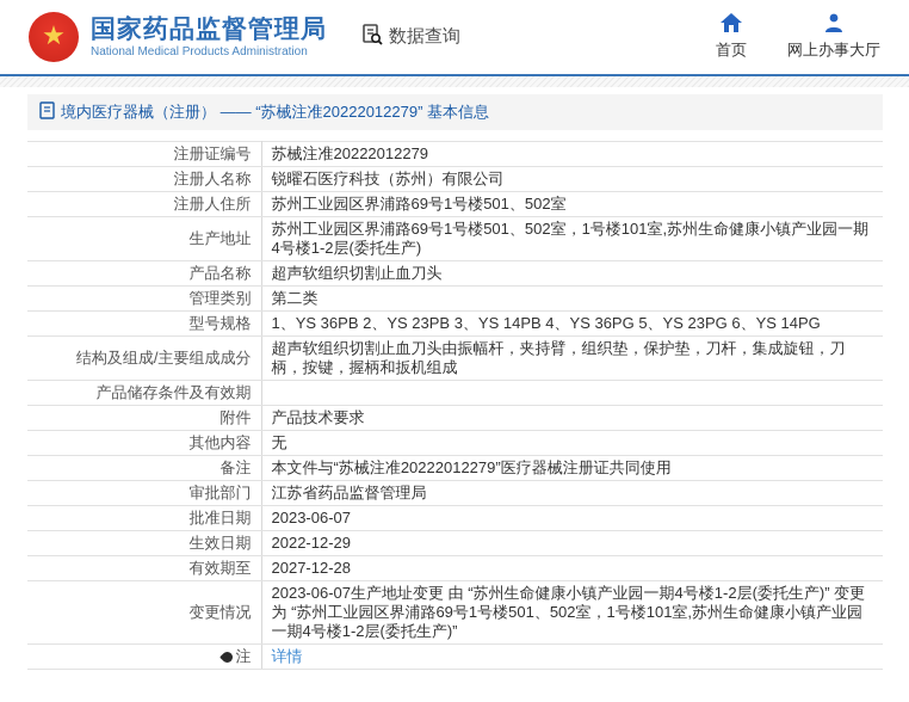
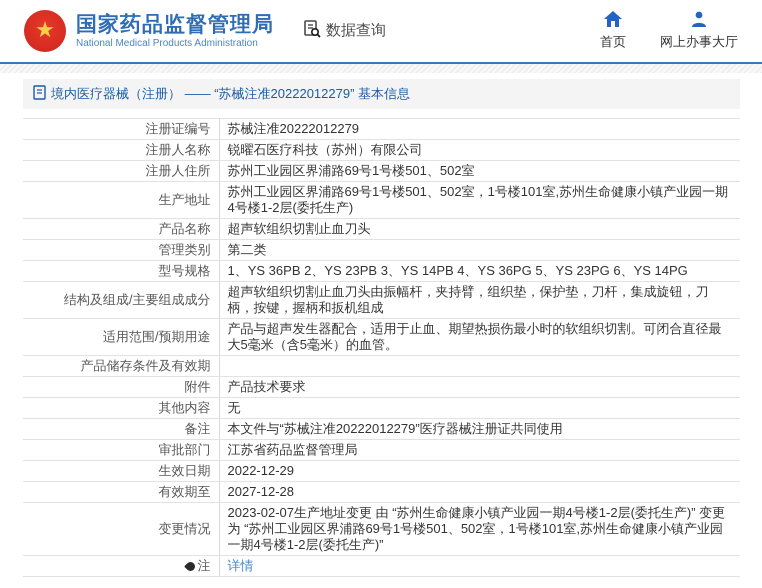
  ★
  国家药品监督管理局
  National Medical Products Administration
  数据查询
  首页
  网上办事大厅
  境内医疗器械（注册） —— “苏械注准20222012279” 基本信息
  注册证编号	苏械注准20222012279
  注册人名称	锐曜石医疗科技（苏州）有限公司
  注册人住所	苏州工业园区界浦路69号1号楼501、502室
  生产地址	苏州工业园区界浦路69号1号楼501、502室，1号楼101室,苏州生命健康小镇产业园一期4号楼1-2层(委托生产)
  产品名称	超声软组织切割止血刀头
  管理类别	第二类
  型号规格	1、YS 36PB 2、YS 23PB 3、YS 14PB 4、YS 36PG 5、YS 23PG 6、YS 14PG
  结构及组成/主要组成成分	超声软组织切割止血刀头由振幅杆，夹持臂，组织垫，保护垫，刀杆，集成旋钮，刀柄，按键，握柄和扳机组成
+ 适用范围/预期用途	产品与超声发生器配合，适用于止血、期望热损伤最小时的软组织切割。可闭合直径最大5毫米（含5毫米）的血管。
  产品储存条件及有效期
  附件	产品技术要求
  其他内容	无
  备注	本文件与“苏械注准20222012279”医疗器械注册证共同使用
  审批部门	江苏省药品监督管理局
- 批准日期	2023-06-07
  生效日期	2022-12-29
  有效期至	2027-12-28
- 变更情况	2023-06-07生产地址变更 由 “苏州生命健康小镇产业园一期4号楼1-2层(委托生产)” 变更为 “苏州工业园区界浦路69号1号楼501、502室，1号楼101室,苏州生命健康小镇产业园一期4号楼1-2层(委托生产)”
+ 变更情况	2023-02-07生产地址变更 由 “苏州生命健康小镇产业园一期4号楼1-2层(委托生产)” 变更为 “苏州工业园区界浦路69号1号楼501、502室，1号楼101室,苏州生命健康小镇产业园一期4号楼1-2层(委托生产)”
  注	详情
